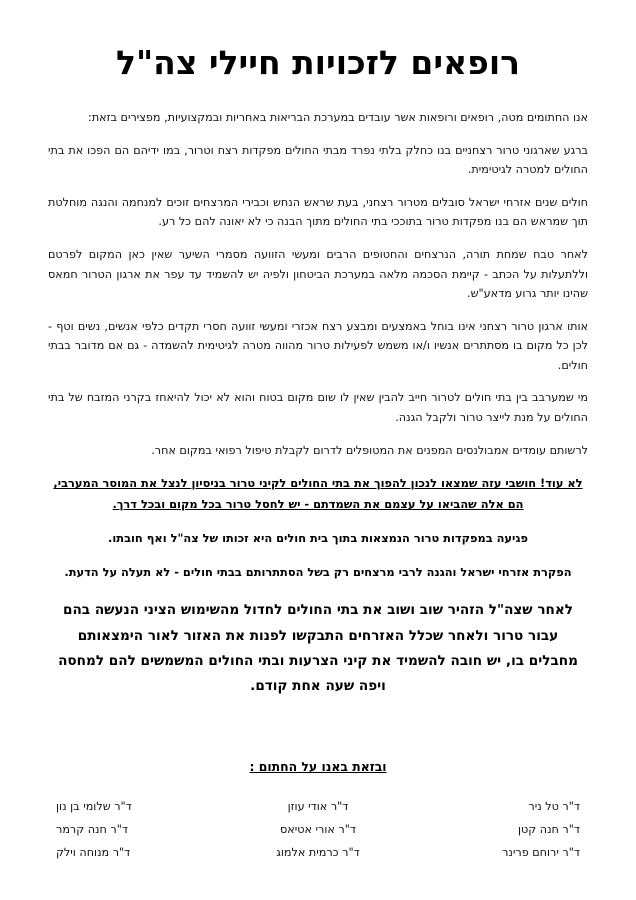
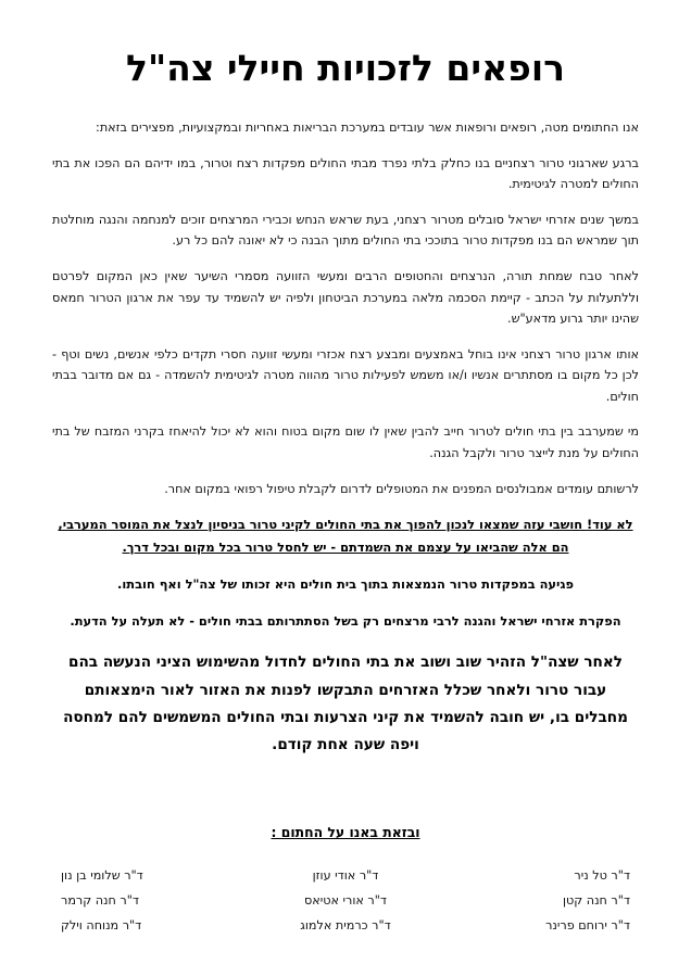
  רופאים לזכויות חיילי צה"ל
  אנו החתומים מטה, רופאים ורופאות אשר עובדים במערכת הבריאות באחריות ובמקצועיות, מפצירים בזאת:
  ברגע שארגוני טרור רצחניים בנו כחלק בלתי נפרד מבתי החולים מפקדות רצח וטרור, במו ידיהם הם הפכו את בתי החולים למטרה לגיטימית.
- חולים שנים אזרחי ישראל סובלים מטרור רצחני, בעת שראש הנחש וכבירי המרצחים זוכים למנחמה והנגה מוחלטת תוך שמראש הם בנו מפקדות טרור בתוככי בתי החולים מתוך הבנה כי לא יאונה להם כל רע.
+ במשך שנים אזרחי ישראל סובלים מטרור רצחני, בעת שראש הנחש וכבירי המרצחים זוכים למנחמה והנגה מוחלטת תוך שמראש הם בנו מפקדות טרור בתוככי בתי החולים מתוך הבנה כי לא יאונה להם כל רע.
  לאחר טבח שמחת תורה, הנרצחים והחטופים הרבים ומעשי הזוועה מסמרי השיער שאין כאן המקום לפרטם וללתעלות על הכתב - קיימת הסכמה מלאה במערכת הביטחון ולפיה יש להשמיד עד עפר את ארגון הטרור חמאס שהינו יותר גרוע מדאע"ש.
  אותו ארגון טרור רצחני אינו בוחל באמצעים ומבצע רצח אכזרי ומעשי זוועה חסרי תקדים כלפי אנשים, נשים וטף - לכן כל מקום בו מסתתרים אנשיו ו/או משמש לפעילות טרור מהווה מטרה לגיטימית להשמדה - גם אם מדובר בבתי חולים.
  מי שמערבב בין בתי חולים לטרור חייב להבין שאין לו שום מקום בטוח והוא לא יכול להיאחז בקרני המזבח של בתי החולים על מנת לייצר טרור ולקבל הגנה.
  לרשותם עומדים אמבולנסים המפנים את המטופלים לדרום לקבלת טיפול רפואי במקום אחר.
  לא עוד! חושבי עזה שמצאו לנכון להפוך את בתי החולים לקיני טרור בניסיון לנצל את המוסר המערבי, הם אלה שהביאו על עצמם את השמדתם - יש לחסל טרור בכל מקום ובכל דרך.
  פגיעה במפקדות טרור הנמצאות בתוך בית חולים היא זכותו של צה"ל ואף חובתו.
  הפקרת אזרחי ישראל והגנה לרבי מרצחים רק בשל הסתתרותם בבתי חולים - לא תעלה על הדעת.
  לאחר שצה"ל הזהיר שוב ושוב את בתי החולים לחדול מהשימוש הציני הנעשה בהם עבור טרור ולאחר שכלל האזרחים התבקשו לפנות את האזור לאור הימצאותם מחבלים בו, יש חובה להשמיד את קיני הצרעות ובתי החולים המשמשים להם למחסה ויפה שעה אחת קודם.
  ובזאת באנו על החתום :
  ד"ר טל ניר
  ד"ר חנה קטן
  ד"ר ירוחם פרינר
  ד"ר אודי עוזן
  ד"ר אורי אטיאס
  ד"ר כרמית אלמוג
  ד"ר שלומי בן נון
  ד"ר חנה קרמר
  ד"ר מנוחה וילק
